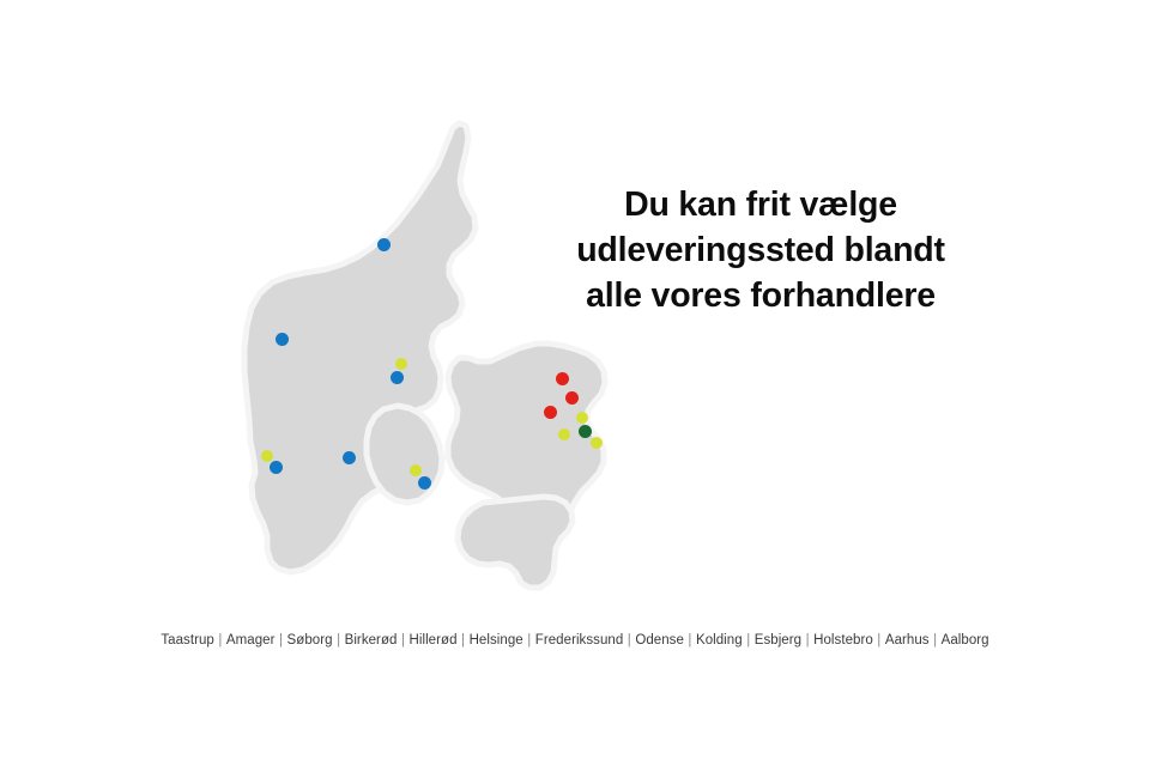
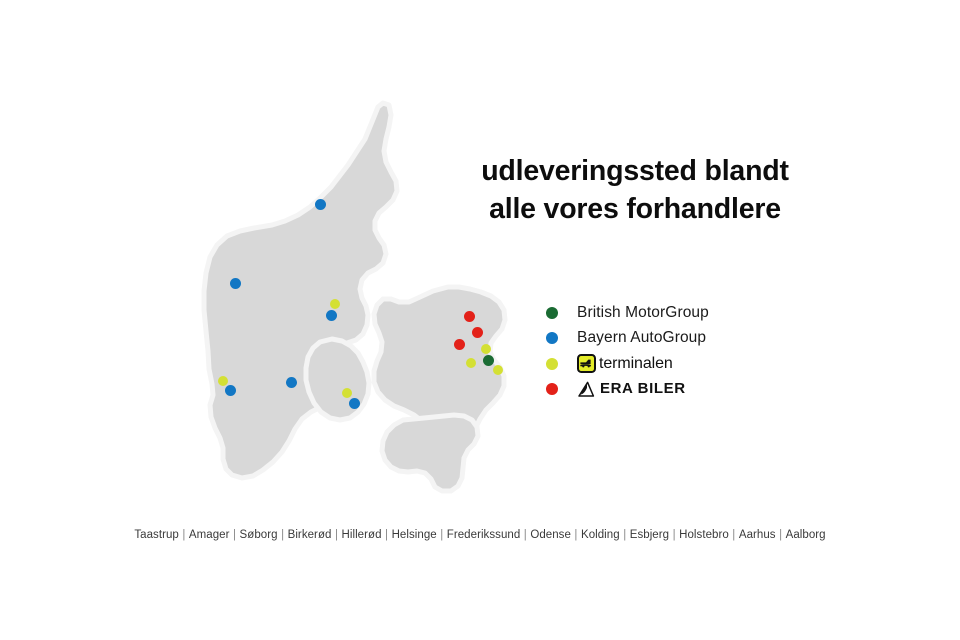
- Du kan frit vælge
  udleveringssted blandt
  alle vores forhandlere
+ British MotorGroup
+ Bayern AutoGroup
+ terminalen
+ ERA BILER
  Taastrup | Amager | Søborg | Birkerød | Hillerød | Helsinge | Frederikssund | Odense | Kolding | Esbjerg | Holstebro | Aarhus | Aalborg
